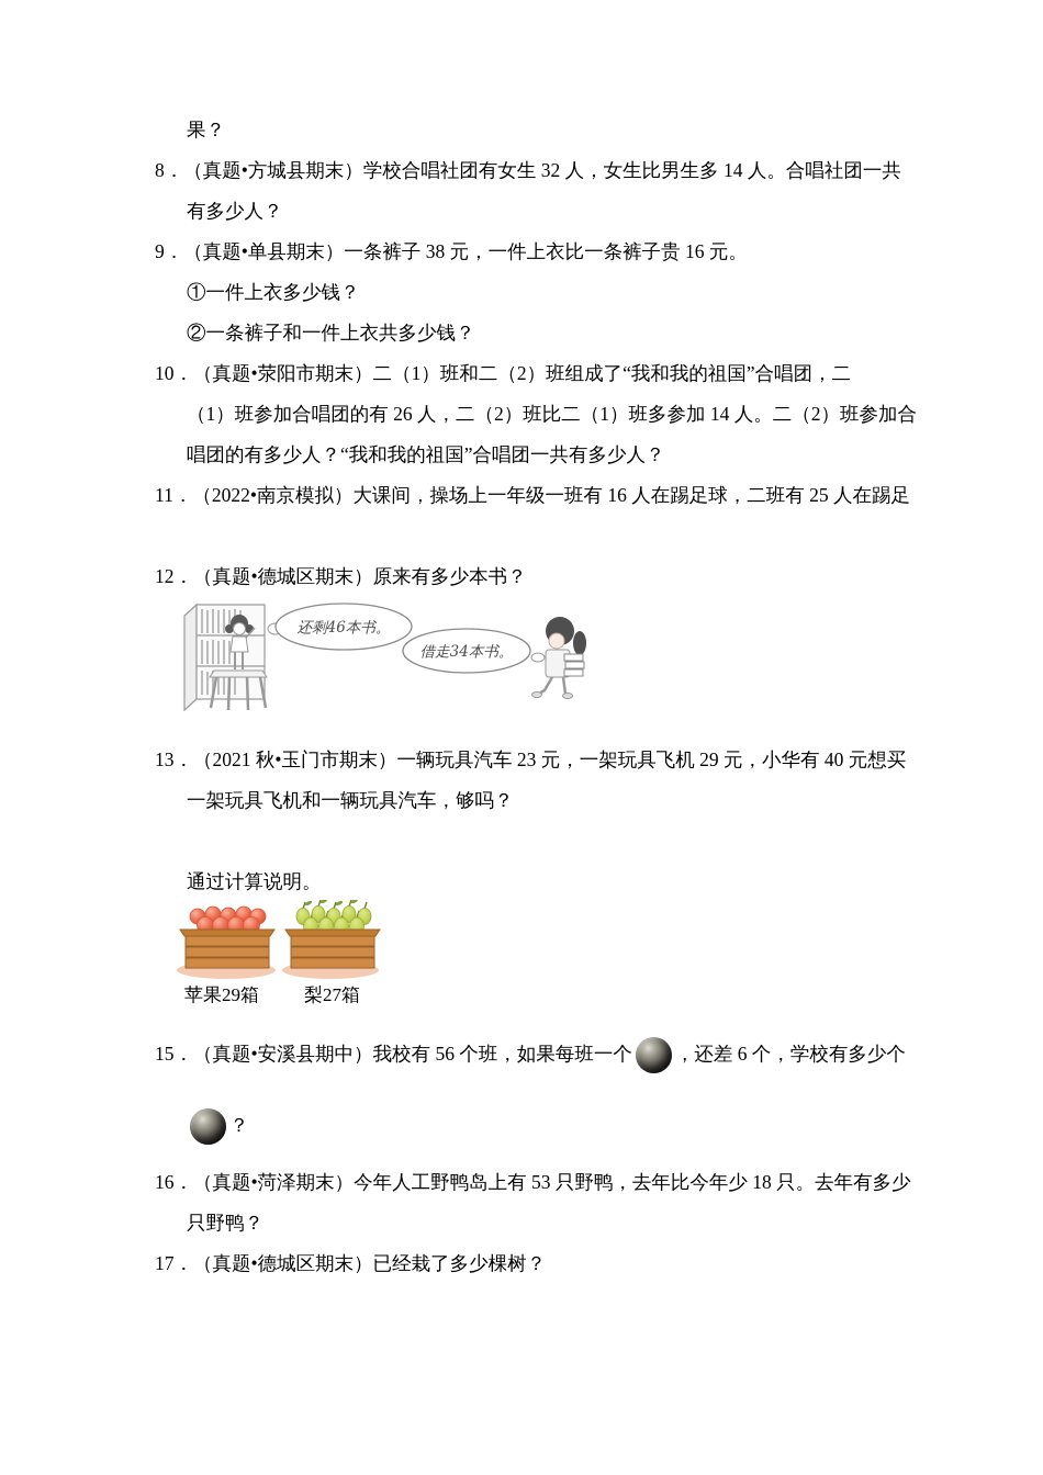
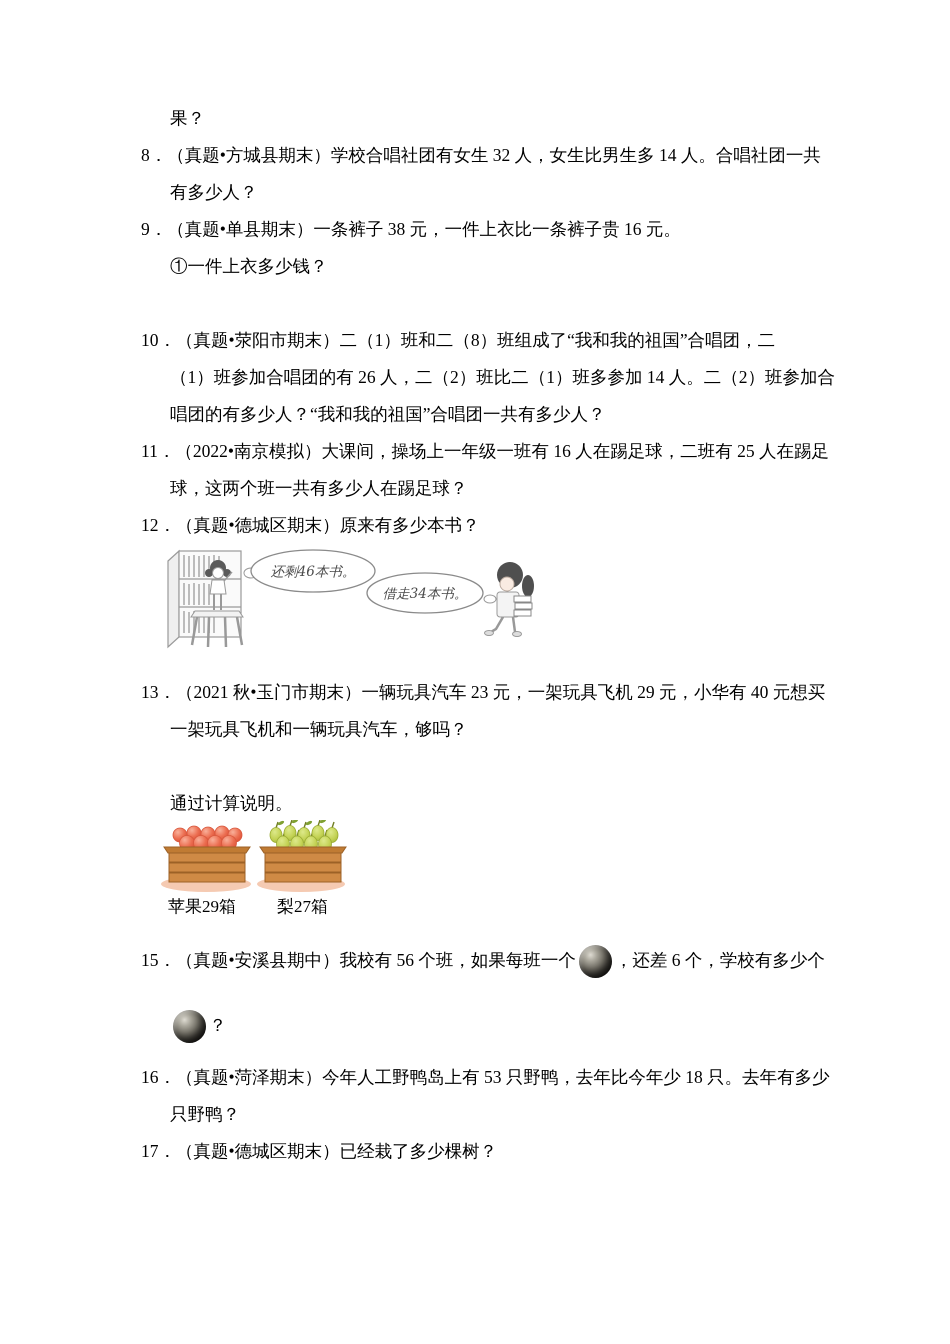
  果？
  8．（真题•方城县期末）学校合唱社团有女生 32 人，女生比男生多 14 人。合唱社团一共
  有多少人？
  9．（真题•单县期末）一条裤子 38 元，一件上衣比一条裤子贵 16 元。
  ①一件上衣多少钱？
- ②一条裤子和一件上衣共多少钱？
- 10．（真题•荥阳市期末）二（1）班和二（2）班组成了“我和我的祖国”合唱团，二
+ 10．（真题•荥阳市期末）二（1）班和二（8）班组成了“我和我的祖国”合唱团，二
  （1）班参加合唱团的有 26 人，二（2）班比二（1）班多参加 14 人。二（2）班参加合
  唱团的有多少人？“我和我的祖国”合唱团一共有多少人？
  11．（2022•南京模拟）大课间，操场上一年级一班有 16 人在踢足球，二班有 25 人在踢足
+ 球，这两个班一共有多少人在踢足球？
  12．（真题•德城区期末）原来有多少本书？
  还剩46本书。
  借走34本书。
  13．（2021 秋•玉门市期末）一辆玩具汽车 23 元，一架玩具飞机 29 元，小华有 40 元想买
  一架玩具飞机和一辆玩具汽车，够吗？
  通过计算说明。
  苹果29箱
  梨27箱
  15．（真题•安溪县期中）我校有 56 个班，如果每班一个 ，还差 6 个，学校有多少个
  ？
  16．（真题•菏泽期末）今年人工野鸭岛上有 53 只野鸭，去年比今年少 18 只。去年有多少
  只野鸭？
  17．（真题•德城区期末）已经栽了多少棵树？
